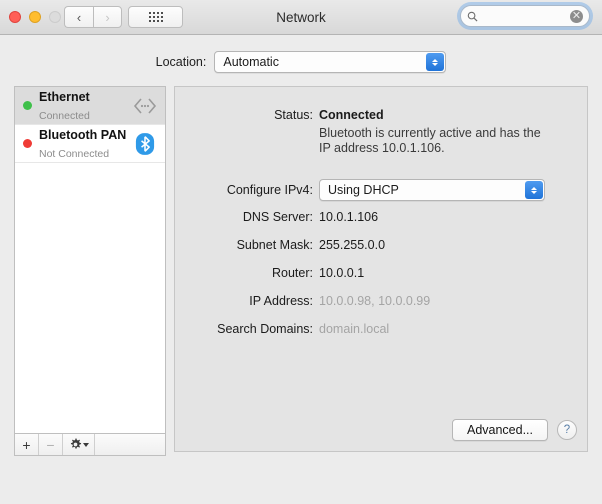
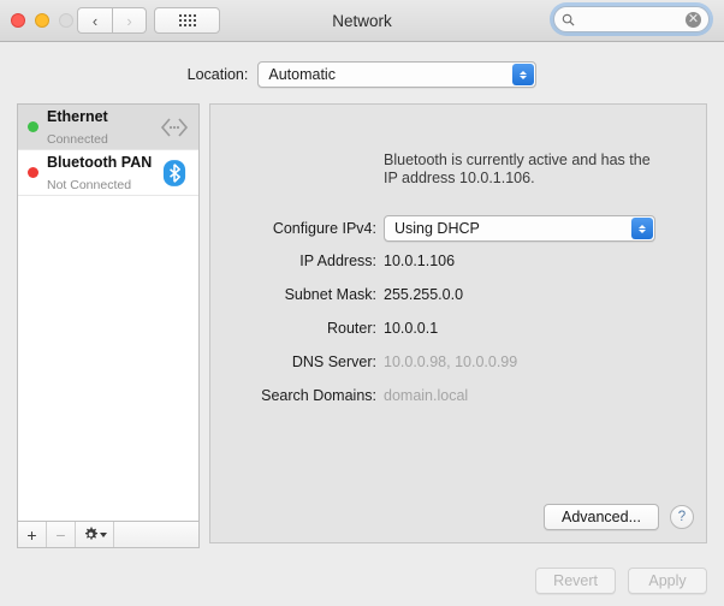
  ‹
  ›
  Network
  ✕
  Location:
  Automatic
  Ethernet Connected
  Bluetooth PAN Not Connected
  +
  −
- Status:
- Connected
  Bluetooth is currently active and has the IP address 10.0.1.106.
  Configure IPv4:
  Using DHCP
- DNS Server:
+ IP Address:
  10.0.1.106
  Subnet Mask:
  255.255.0.0
  Router:
  10.0.0.1
- IP Address:
+ DNS Server:
  10.0.0.98, 10.0.0.99
  Search Domains:
  domain.local
  Advanced...
  ?
+ Revert
+ Apply
